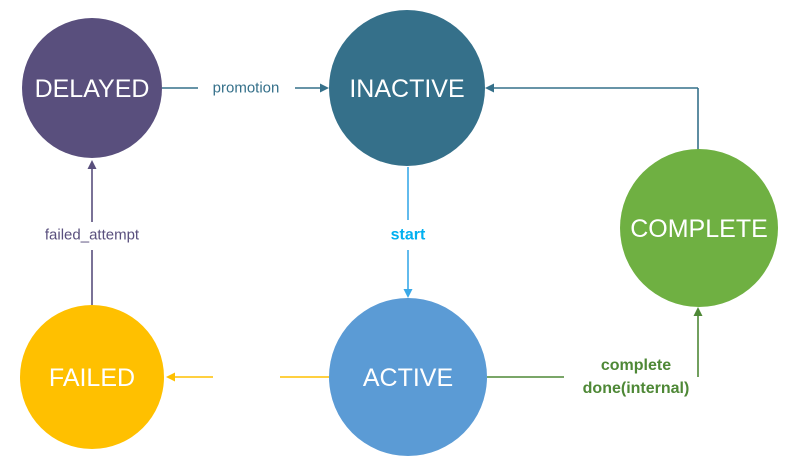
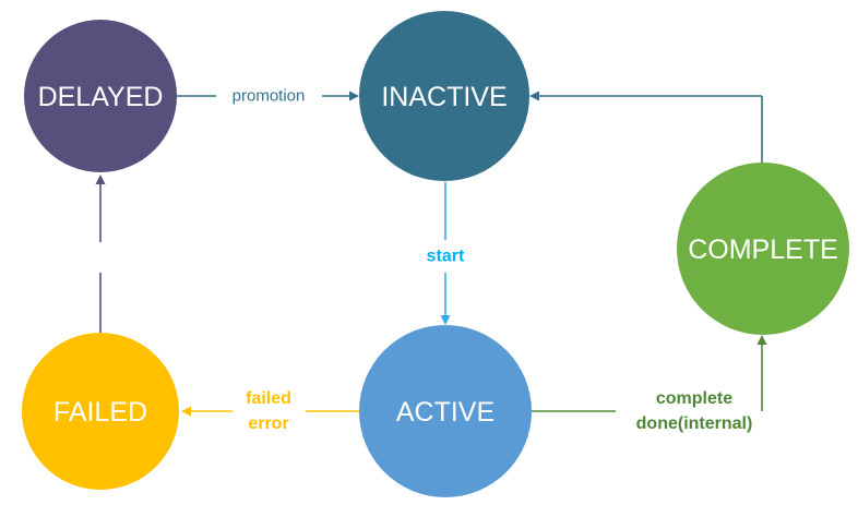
  DELAYED
  INACTIVE
  COMPLETE
  FAILED
  ACTIVE
  promotion
- failed_attempt
  start
+ failed
+ error
  complete
  done(internal)
